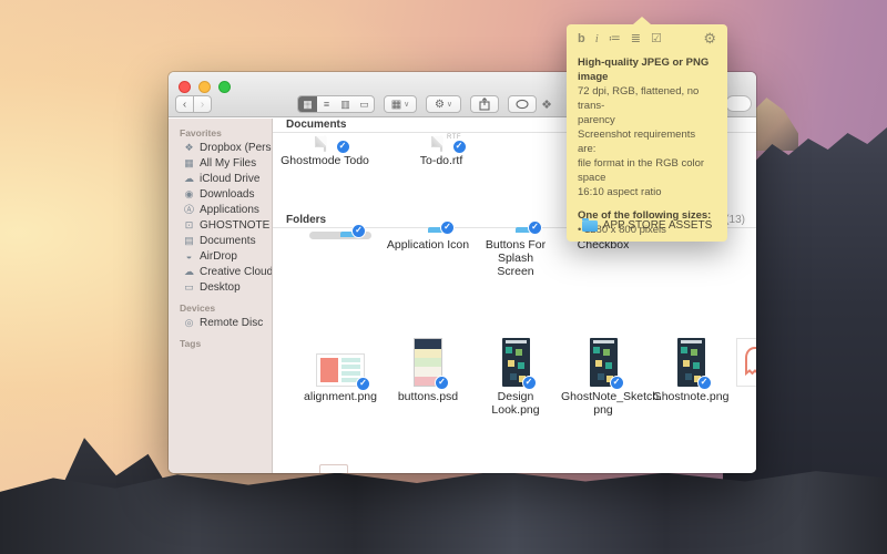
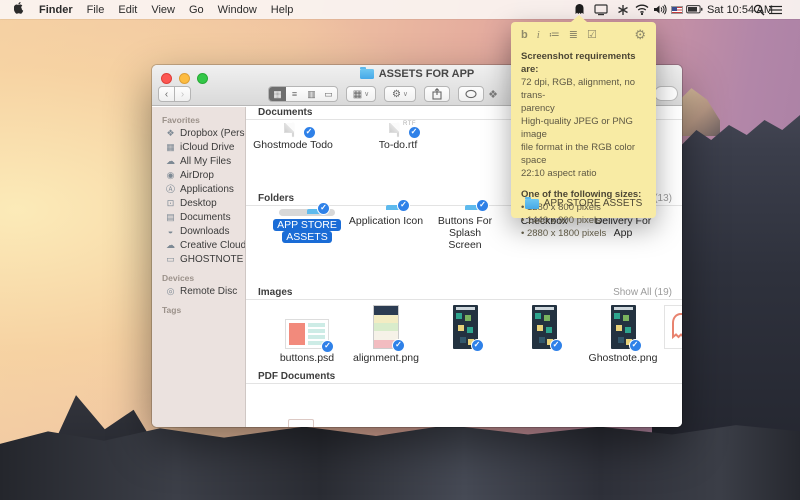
+ Finder
+ File
+ Edit
+ View
+ Go
+ Window
+ Help
+ Sat 10:54 AM
+ ASSETS FOR APP
  ‹
  ›
  ▦
  ≡
  ▥
  ▭
  ▦
  ⚙
  ❖
  Favorites
  ❖
  Dropbox (Pers
  ▦
- All My Files
+ iCloud Drive
  ☁
- iCloud Drive
+ All My Files
  ◉
- Downloads
+ AirDrop
  Ⓐ
  Applications
  ⊡
- GHOSTNOTE
+ Desktop
  ▤
  Documents
  ◒
- AirDrop
+ Downloads
  ☁
  Creative Cloud
  ▭
- Desktop
+ GHOSTNOTE
  Devices
  ◎
  Remote Disc
  Tags
  Documents
  ✓
  Ghostmode Todo
  ✓
  To-do.rtf
  Folders
  ✓
+ APP STORE
+ ASSETS
  ✓
  Application Icon
  ✓
  Buttons For Splash
  Screen
  Checkbox
+ Delivery For App
+ Images
+ Show All (19)
  ✓
- alignment.png
+ buttons.psd
  ✓
- buttons.psd
+ alignment.png
  ✓
- Design Look.png
  ✓
- GhostNote_Sketch.
- png
  ✓
  Ghostnote.png
+ PDF Documents
  b
  i
  ≔
  ≣
  ☑
  ⚙
- High-quality JPEG or PNG image
+ Screenshot requirements are:
- 72 dpi, RGB, flattened, no trans-
+ 72 dpi, RGB, alignment, no trans-
  parency
- Screenshot requirements are:
+ High-quality JPEG or PNG image
  file format in the RGB color space
- 16:10 aspect ratio
+ 22:10 aspect ratio
  One of the following sizes:
  •80 x 800 pixels
+ • 1440 x 900 pixels
+ • 2880 x 1800 pixels
  APP STORE ASSETS
